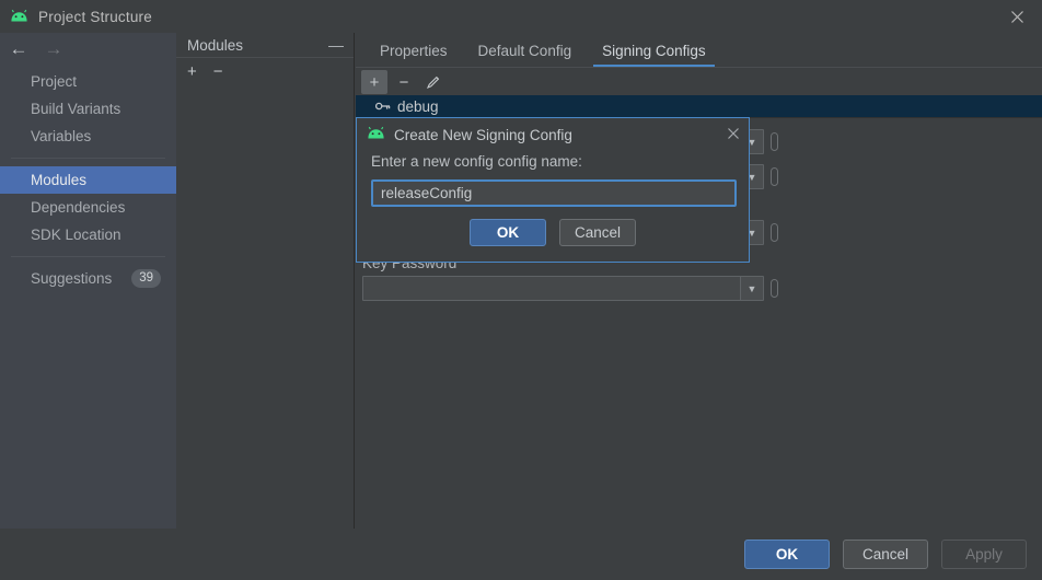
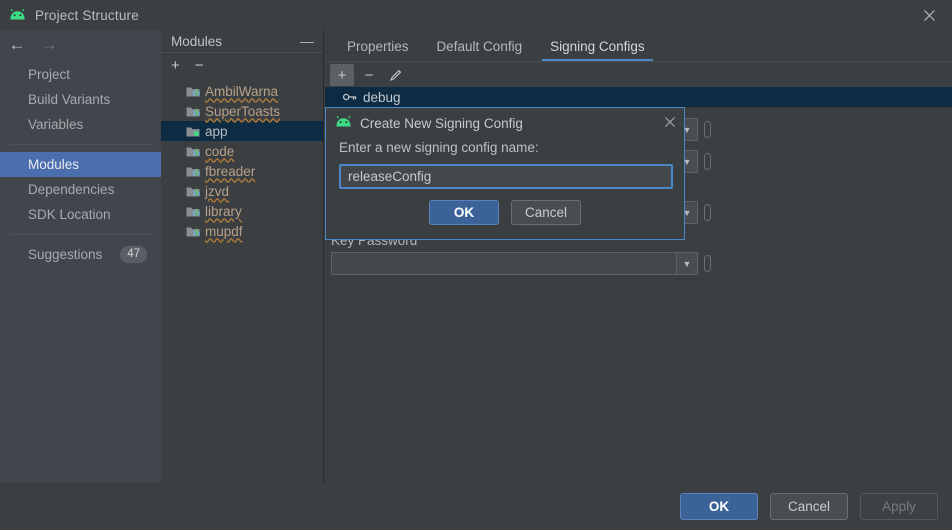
  Project Structure
  ←
  →
  Project
  Build Variants
  Variables
  Modules
  Dependencies
  SDK Location
  Suggestions
- 39
+ 47
  Modules
  —
  +
  −
+ AmbilWarna
+ SuperToasts
+ app
+ code
+ fbreader
+ jzvd
+ library
+ mupdf
  Properties
  Default Config
  Signing Configs
  +
  −
  debug
  ▼
  ▼
  ▼
  Key Password
  ▼
  Create New Signing Config
- Enter a new config config name:
+ Enter a new signing config name:
  releaseConfig
  OK
  Cancel
  OK
  Cancel
  Apply
